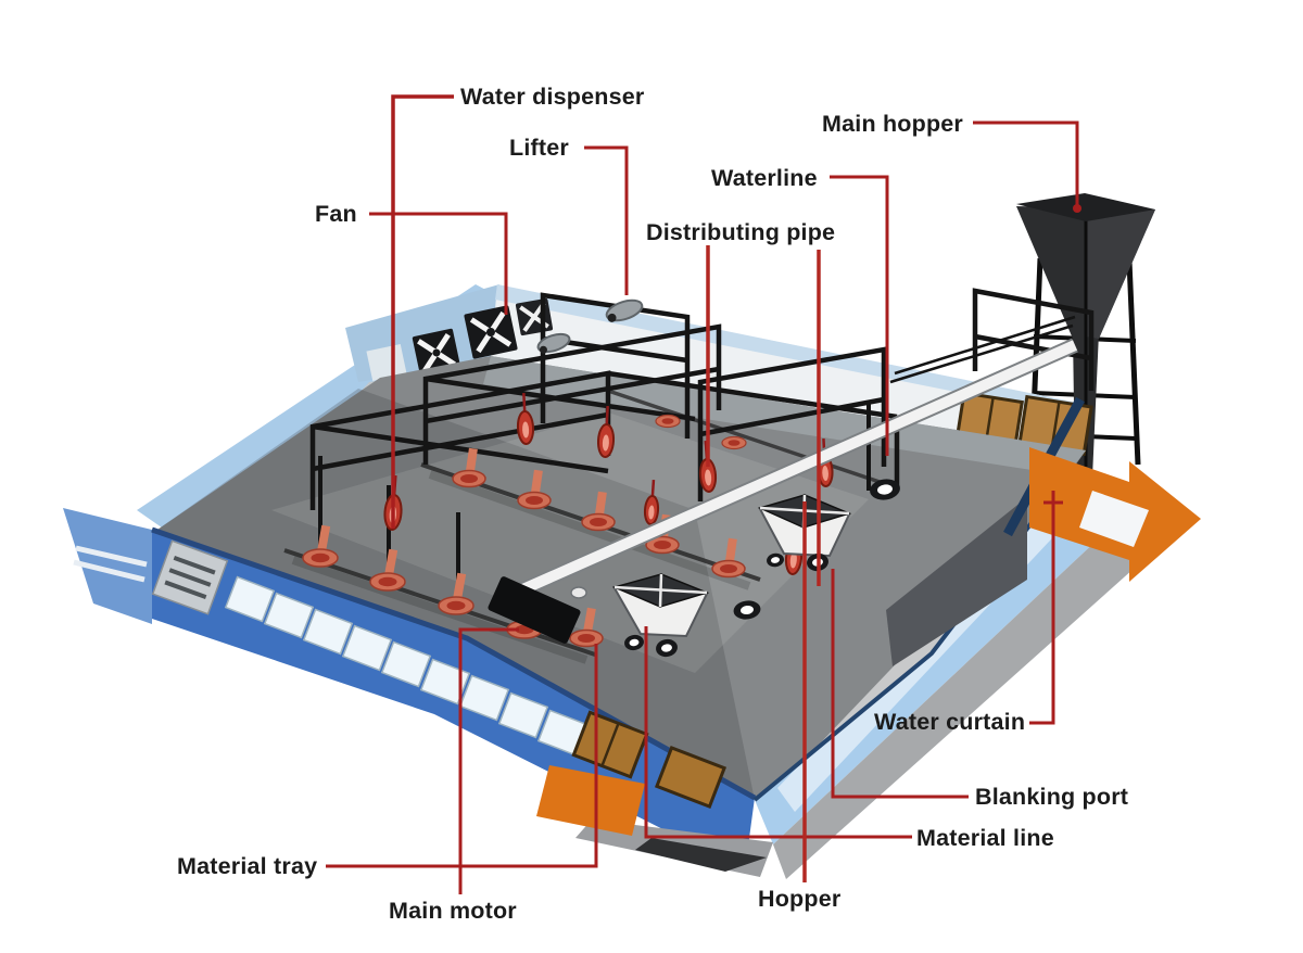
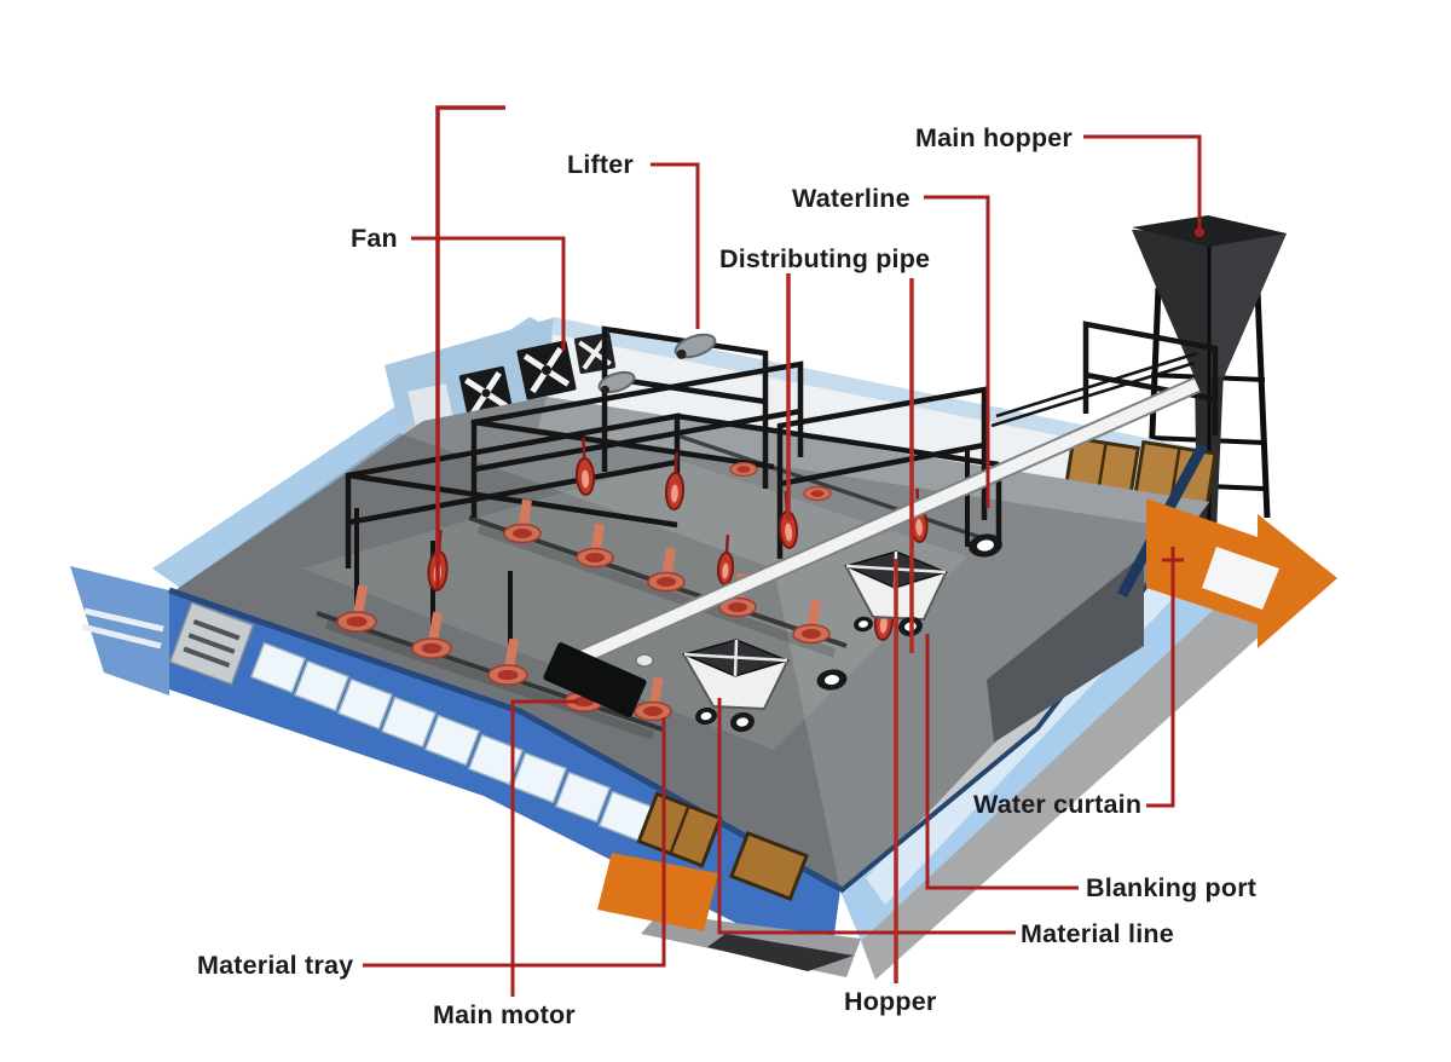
- Water dispenser
  Lifter
  Fan
  Distributing pipe
  Waterline
  Main hopper
  Water curtain
  Blanking port
  Material line
  Hopper
  Main motor
  Material tray
